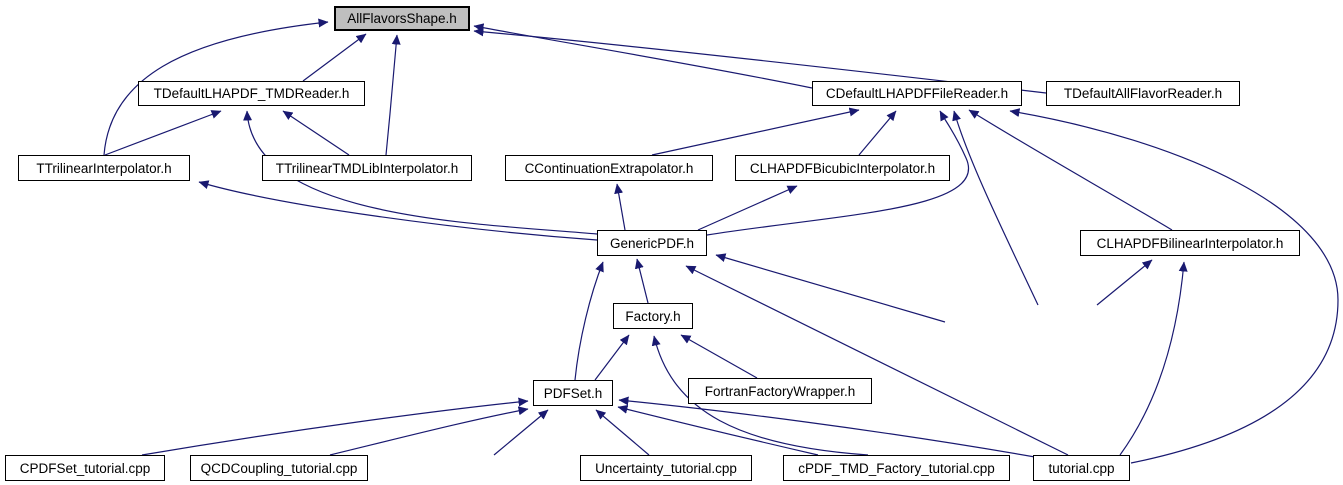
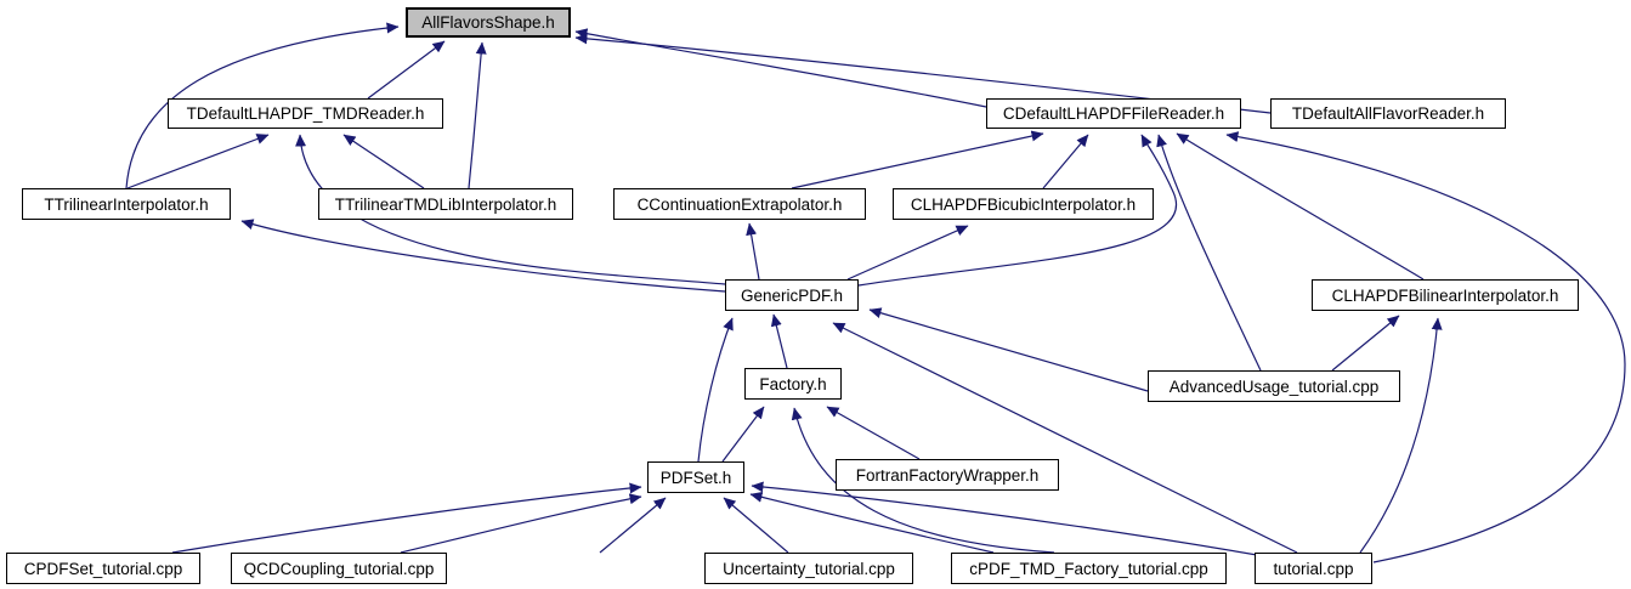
  AllFlavorsShape.h
  TDefaultLHAPDF_TMDReader.h
  CDefaultLHAPDFFileReader.h
  TDefaultAllFlavorReader.h
  TTrilinearInterpolator.h
  TTrilinearTMDLibInterpolator.h
  CContinuationExtrapolator.h
  CLHAPDFBicubicInterpolator.h
  GenericPDF.h
  CLHAPDFBilinearInterpolator.h
  Factory.h
+ AdvancedUsage_tutorial.cpp
  PDFSet.h
  FortranFactoryWrapper.h
  CPDFSet_tutorial.cpp
  QCDCoupling_tutorial.cpp
  Uncertainty_tutorial.cpp
  cPDF_TMD_Factory_tutorial.cpp
  tutorial.cpp
